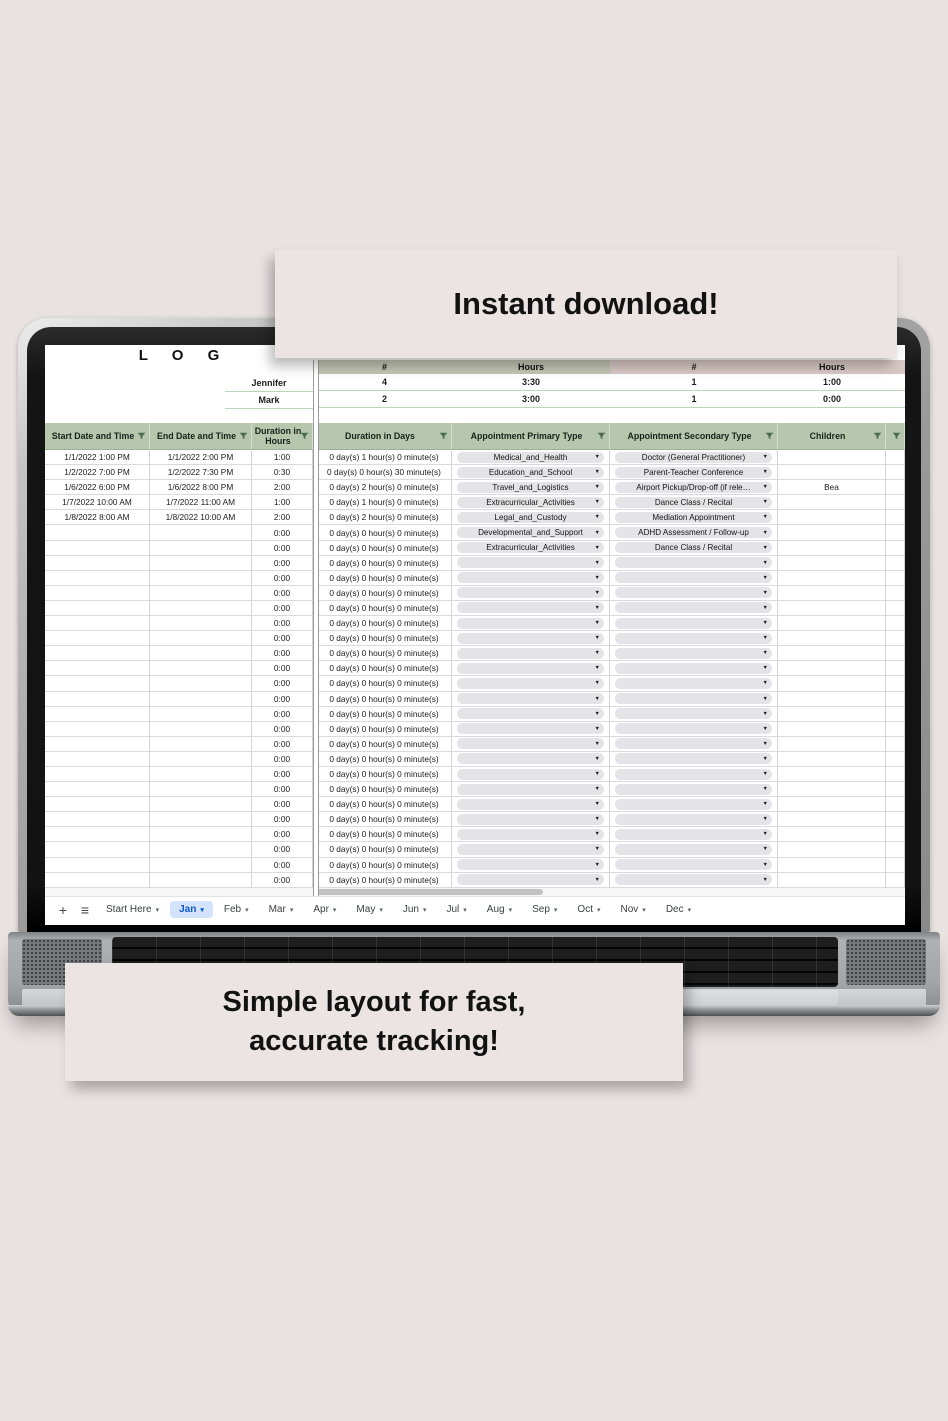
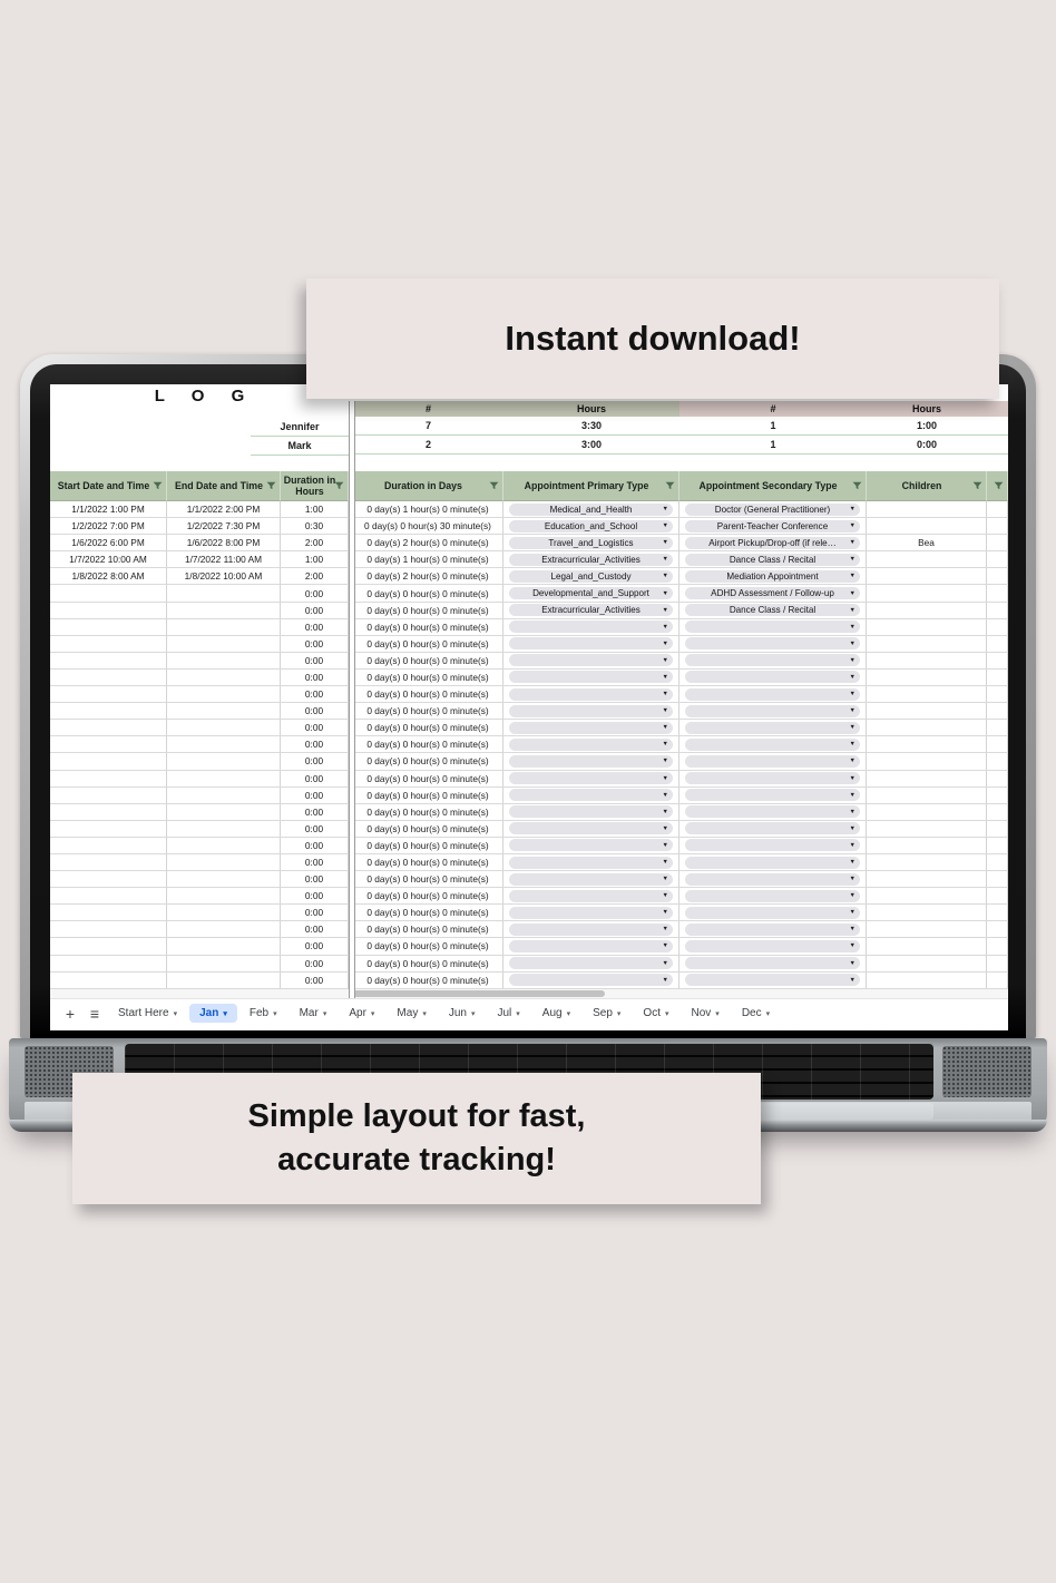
  L O G
  #
  Hours
  #
  Hours
  Jennifer
- 4
+ 7
  3:30
  1
  1:00
  Mark
  2
  3:00
  1
  0:00
  Start Date and Time
  End Date and Time
  Duration in Hours
  Duration in Days
  Appointment Primary Type
  Appointment Secondary Type
  Children
  1/1/2022 1:00 PM
  1/1/2022 2:00 PM
  1:00
  0 day(s) 1 hour(s) 0 minute(s)
  Medical_and_Health
  Doctor (General Practitioner)
  1/2/2022 7:00 PM
  1/2/2022 7:30 PM
  0:30
  0 day(s) 0 hour(s) 30 minute(s)
  Education_and_School
  Parent-Teacher Conference
  1/6/2022 6:00 PM
  1/6/2022 8:00 PM
  2:00
  0 day(s) 2 hour(s) 0 minute(s)
  Travel_and_Logistics
  Airport Pickup/Drop-off (if rele…
  Bea
  1/7/2022 10:00 AM
  1/7/2022 11:00 AM
  1:00
  0 day(s) 1 hour(s) 0 minute(s)
  Extracurricular_Activities
  Dance Class / Recital
  1/8/2022 8:00 AM
  1/8/2022 10:00 AM
  2:00
  0 day(s) 2 hour(s) 0 minute(s)
  Legal_and_Custody
  Mediation Appointment
  0:00
  0 day(s) 0 hour(s) 0 minute(s)
  Developmental_and_Support
  ADHD Assessment / Follow-up
  0:00
  0 day(s) 0 hour(s) 0 minute(s)
  Extracurricular_Activities
  Dance Class / Recital
  0:00
  0 day(s) 0 hour(s) 0 minute(s)
  0:00
  0 day(s) 0 hour(s) 0 minute(s)
  0:00
  0 day(s) 0 hour(s) 0 minute(s)
  0:00
  0 day(s) 0 hour(s) 0 minute(s)
  0:00
  0 day(s) 0 hour(s) 0 minute(s)
  0:00
  0 day(s) 0 hour(s) 0 minute(s)
  0:00
  0 day(s) 0 hour(s) 0 minute(s)
  0:00
  0 day(s) 0 hour(s) 0 minute(s)
  0:00
  0 day(s) 0 hour(s) 0 minute(s)
  0:00
  0 day(s) 0 hour(s) 0 minute(s)
  0:00
  0 day(s) 0 hour(s) 0 minute(s)
  0:00
  0 day(s) 0 hour(s) 0 minute(s)
  0:00
  0 day(s) 0 hour(s) 0 minute(s)
  0:00
  0 day(s) 0 hour(s) 0 minute(s)
  0:00
  0 day(s) 0 hour(s) 0 minute(s)
  0:00
  0 day(s) 0 hour(s) 0 minute(s)
  0:00
  0 day(s) 0 hour(s) 0 minute(s)
  0:00
  0 day(s) 0 hour(s) 0 minute(s)
  0:00
  0 day(s) 0 hour(s) 0 minute(s)
  0:00
  0 day(s) 0 hour(s) 0 minute(s)
  0:00
  0 day(s) 0 hour(s) 0 minute(s)
  0:00
  0 day(s) 0 hour(s) 0 minute(s)
  +
  ≡
  Start Here
  Jan
  Feb
  Mar
  Apr
  May
  Jun
  Jul
  Aug
  Sep
  Oct
  Nov
  Dec
  Instant download!
  Simple layout for fast,
  accurate tracking!
